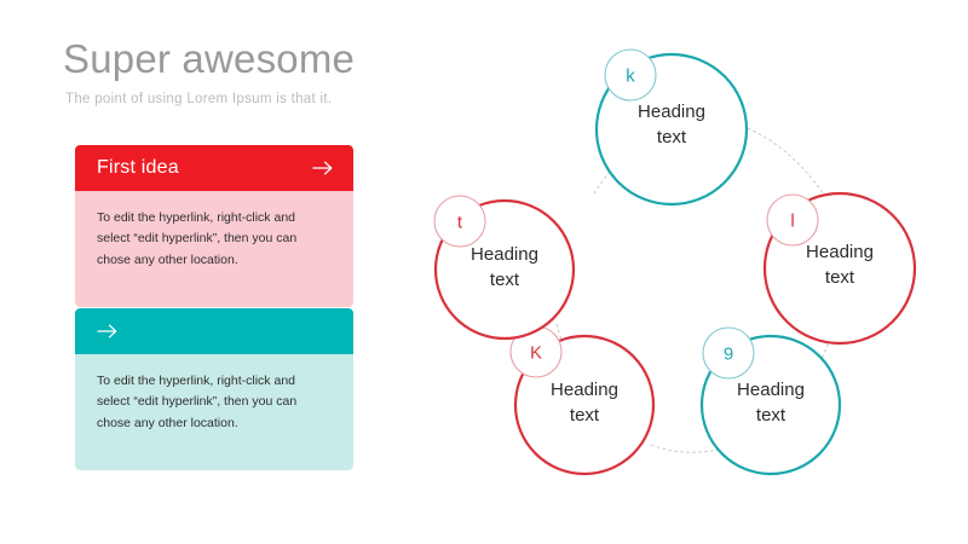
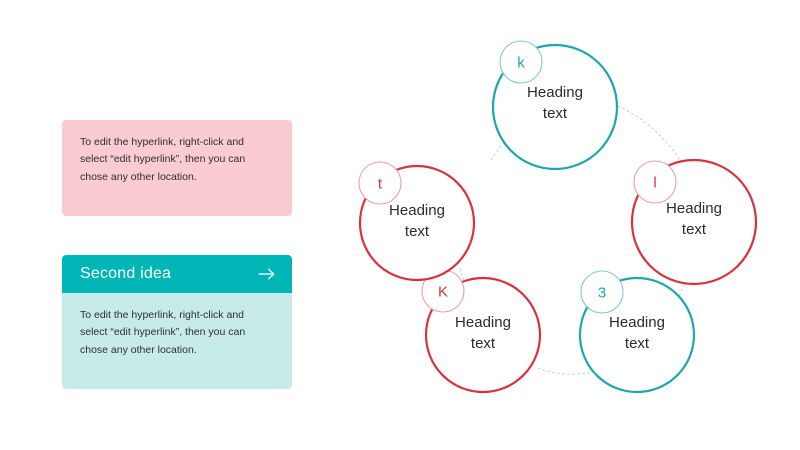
- Super awesome
- The point of using Lorem Ipsum is that it.
- First idea
  To edit the hyperlink, right-click and
  select “edit hyperlink”, then you can
  chose any other location.
+ Second idea
  To edit the hyperlink, right-click and
  select “edit hyperlink”, then you can
  chose any other location.
  Heading
  text
  k
  Heading
  text
  l
  Heading
  text
- 9
+ 3
  Heading
  text
  K
  Heading
  text
  t
